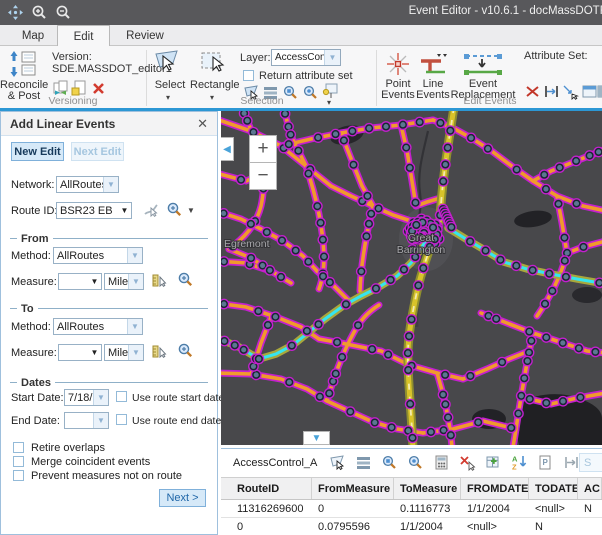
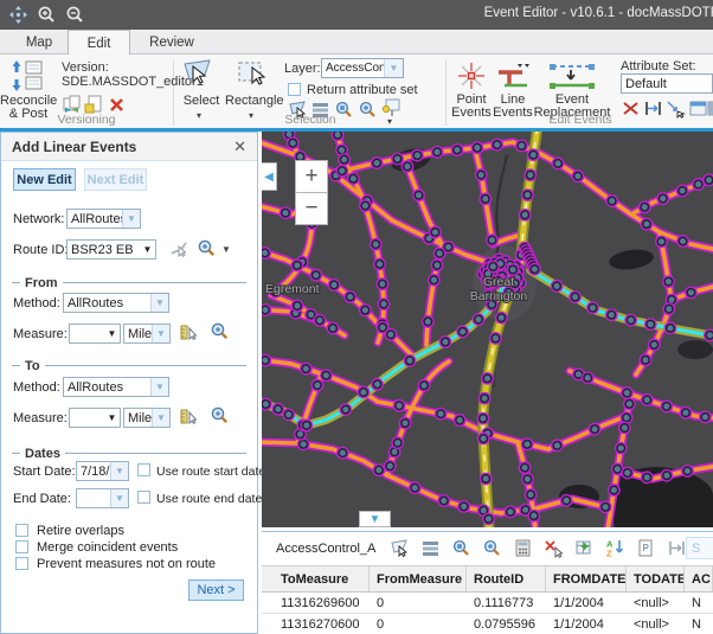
  Event Editor - v10.6.1 - docMassDOT
  Map
  Edit
  Review
  Reconcile & Post
  Version:
  SDE.MASSDOT_editor
  Versioning
  Select
  ▾
  Rectangle
  ▾
  Layer:
  ▼
  Return attribute set
  ▾
  Selection
  Point Events
  Line Events
  Event Replacement
  Attribute Set:
+ Default
  Edit Events
  Add Linear Events
  ✕
  New Edit
  Next Edit
  Network:
  AllRoute
  ▼
  Route ID
  BSR23 EB
  ▼
  ▼
  From
  Method:
  AllRoutes
  ▼
  Measure:
  ▼
  Mile
  ▼
  To
  Method:
  AllRoutes
  ▼
  Measure:
  ▼
  Mile
  ▼
  Dates
  Start Date:
  7/18/
  ▼
  Use route start dat
  End Date:
  ▼
  Use route end date
  Retire overlaps
  Merge coincident events
  Prevent measures not on route
  Next >
  Egremont
  Great
  Barrington
  ◀
  +
  −
  ▼
  AccessControl_A
  A
  Z
  P
  S
- RouteID
+ ToMeasure
  FromMeasure
- ToMeasure
+ RouteID
  FROMDATE
  TODATE
  AC
  11316269600
  0
  0.1116773
  1/1/2004
  <null>
  N
+ 11316270600
  0
  0.0795596
  1/1/2004
  <null>
  N
